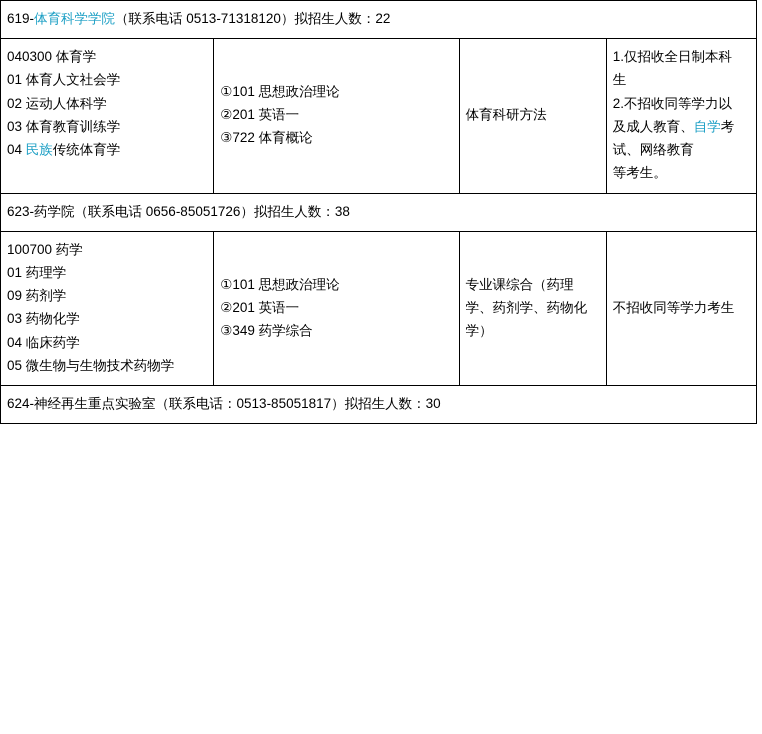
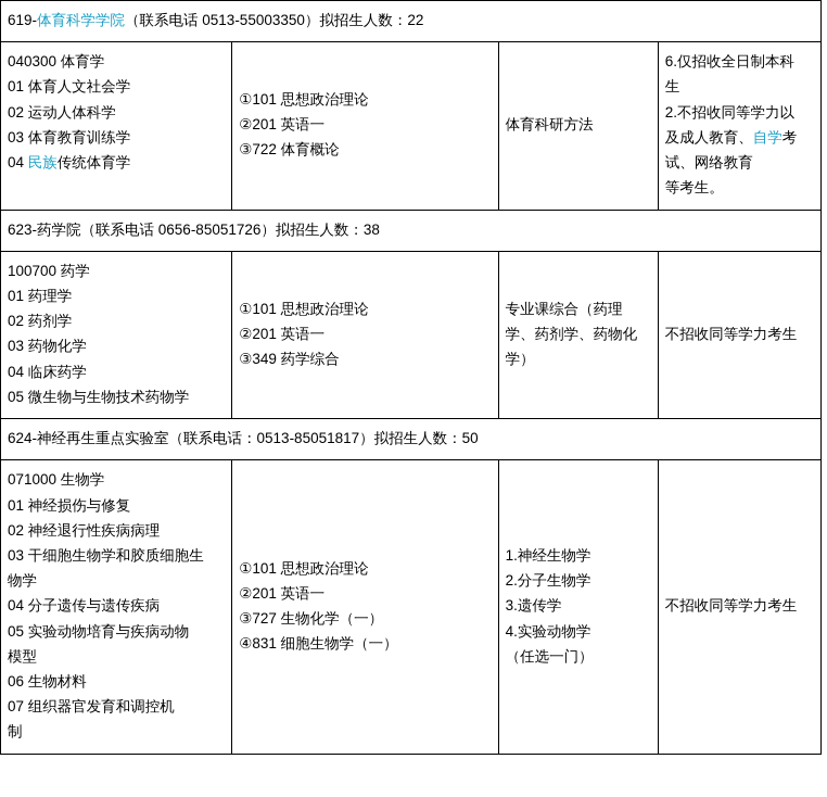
- 619-体育科学学院（联系电话 0513-71318120）拟招生人数：22
+ 619-体育科学学院（联系电话 0513-55003350）拟招生人数：22
- 040300 体育学 01 体育人文社会学 02 运动人体科学 03 体育教育训练学 04 民族传统体育学	①101 思想政治理论 ②201 英语一 ③722 体育概论	体育科研方法	1.仅招收全日制本科 生 2.不招收同等学力以 及成人教育、自学考 试、网络教育 等考生。
+ 040300 体育学 01 体育人文社会学 02 运动人体科学 03 体育教育训练学 04 民族传统体育学	①101 思想政治理论 ②201 英语一 ③722 体育概论	体育科研方法	6.仅招收全日制本科 生 2.不招收同等学力以 及成人教育、自学考 试、网络教育 等考生。
  623-药学院（联系电话 0656-85051726）拟招生人数：38
- 100700 药学 01 药理学 09 药剂学 03 药物化学 04 临床药学 05 微生物与生物技术药物学	①101 思想政治理论 ②201 英语一 ③349 药学综合	专业课综合（药理 学、药剂学、药物化 学）	不招收同等学力考生
+ 100700 药学 01 药理学 02 药剂学 03 药物化学 04 临床药学 05 微生物与生物技术药物学	①101 思想政治理论 ②201 英语一 ③349 药学综合	专业课综合（药理 学、药剂学、药物化 学）	不招收同等学力考生
- 624-神经再生重点实验室（联系电话：0513-85051817）拟招生人数：30
+ 624-神经再生重点实验室（联系电话：0513-85051817）拟招生人数：50
+ 071000 生物学 01 神经损伤与修复 02 神经退行性疾病病理 03 干细胞生物学和胶质细胞生 物学 04 分子遗传与遗传疾病 05 实验动物培育与疾病动物 模型 06 生物材料 07 组织器官发育和调控机 制	①101 思想政治理论 ②201 英语一 ③727 生物化学（一） ④831 细胞生物学（一）	1.神经生物学 2.分子生物学 3.遗传学 4.实验动物学 （任选一门）	不招收同等学力考生
